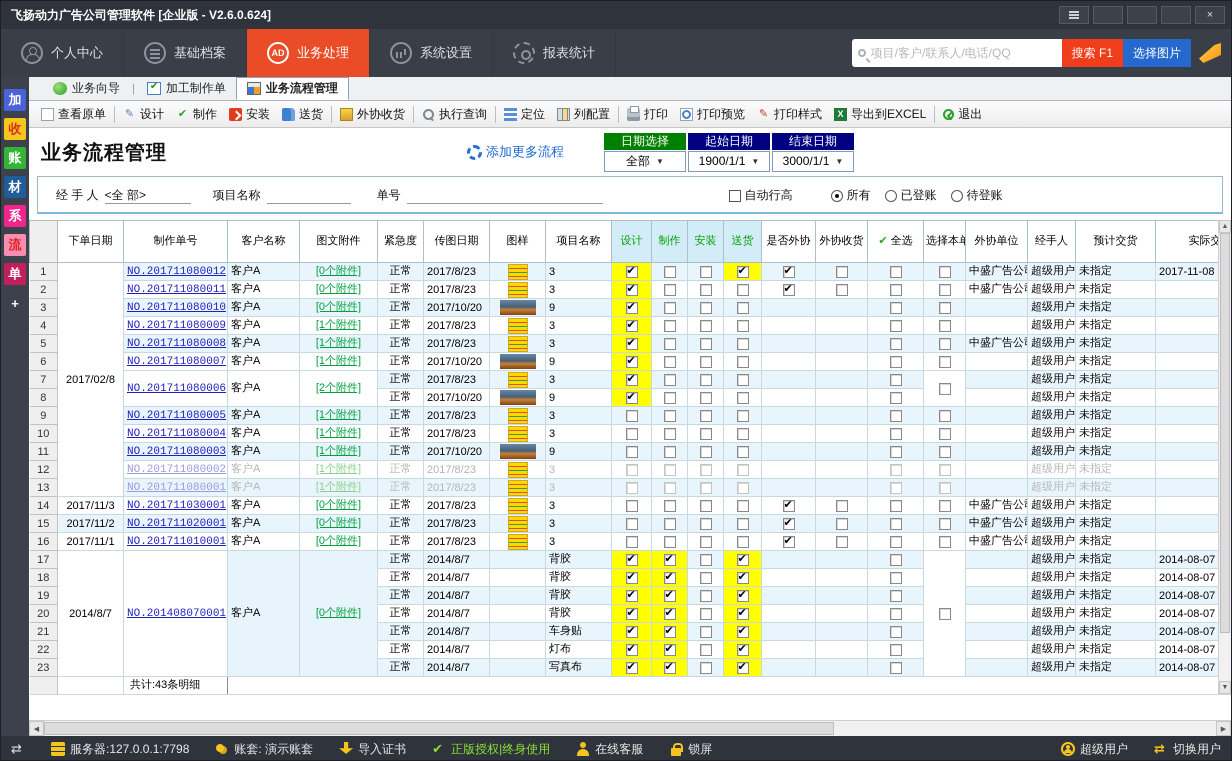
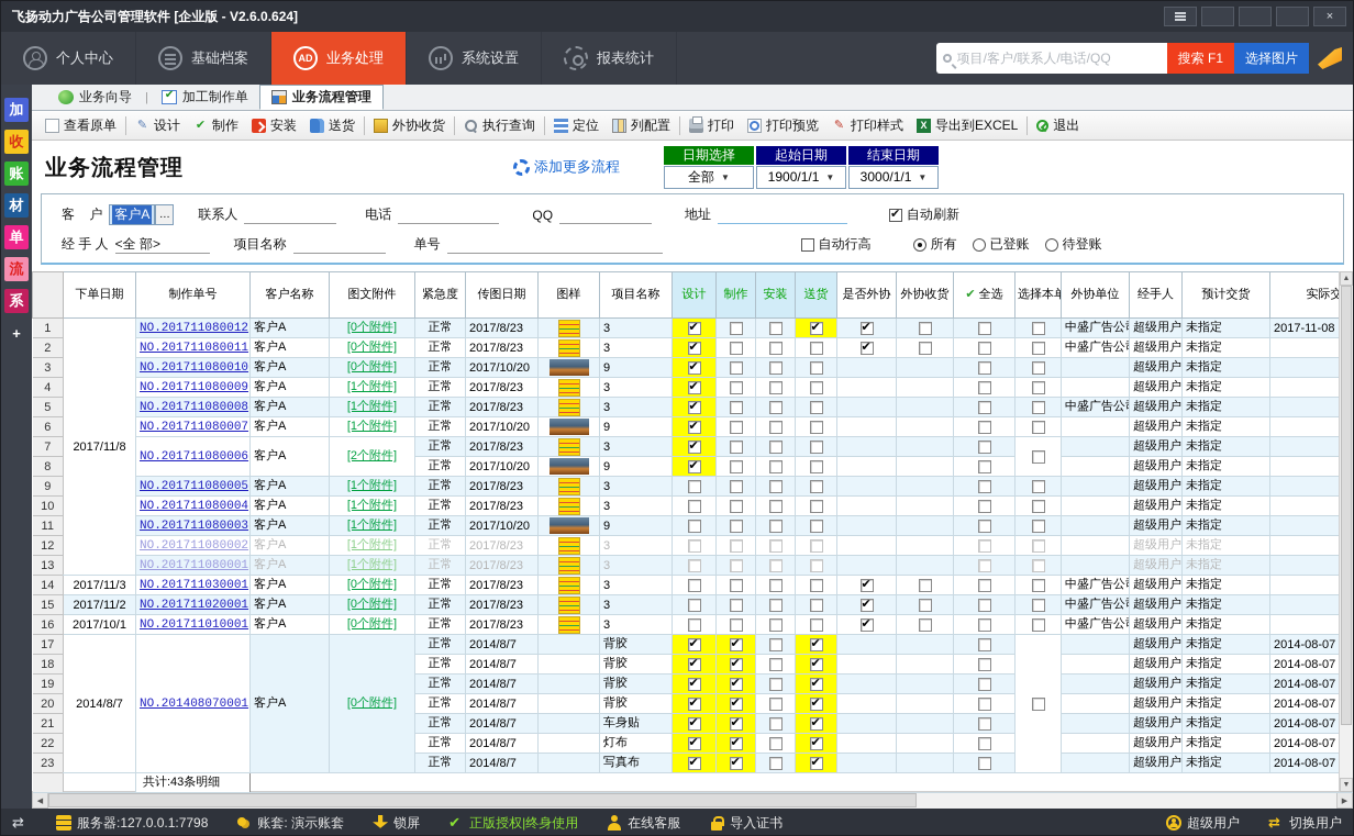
  飞扬动力广告公司管理软件 [企业版 - V2.6.0.624]
  ×
  个人中心
  基础档案
  AD
  业务处理
  系统设置
  报表统计
  项目/客户/联系人/电话/QQ
  搜索 F1
  选择图片
  加
  收
  账
  材
- 系
+ 单
  流
- 单
+ 系
  +
  业务向导
  |
  加工制作单
  业务流程管理
  查看原单
  设计
  制作
  安装
  送货
  外协收货
  执行查询
  定位
  列配置
  打印
  打印预览
  打印样式
  导出到EXCEL
  退出
  业务流程管理
  添加更多流程
  日期选择
  全部
  ▼
  起始日期
  1900/1/1
  ▼
  结束日期
  3000/1/1
  ▼
+ 客 户
+ 客户A
+ …
+ 联系人
+ 电话
+ QQ
+ 地址
+ 自动刷新
  经 手 人
  <全 部>
  项目名称
  单号
  自动行高
  所有
  已登账
  待登账
  	下单日期	制作单号	客户名称	图文附件	紧急度	传图日期	图样	项目名称	设计	制作	安装	送货	是否外协	外协收货	✔ 全选	选择本单	外协单位	经手人	预计交货	实际交
- 1	2017/02/8	NO.201711080012	客户A	[0个附件]	正常	2017/8/23		3									中盛广告公	超级用户	未指定	2017-11-08
+ 1	2017/11/8	NO.201711080012	客户A	[0个附件]	正常	2017/8/23		3									中盛广告公	超级用户	未指定	2017-11-08
  2	NO.201711080011	客户A	[0个附件]	正常	2017/8/23		3									中盛广告公	超级用户	未指定
  3	NO.201711080010	客户A	[0个附件]	正常	2017/10/20		9										超级用户	未指定
  4	NO.201711080009	客户A	[1个附件]	正常	2017/8/23		3										超级用户	未指定
  5	NO.201711080008	客户A	[1个附件]	正常	2017/8/23		3									中盛广告公	超级用户	未指定
  6	NO.201711080007	客户A	[1个附件]	正常	2017/10/20		9										超级用户	未指定
  7	NO.201711080006	客户A	[2个附件]	正常	2017/8/23		3										超级用户	未指定
  8	正常	2017/10/20		9									超级用户	未指定
  9	NO.201711080005	客户A	[1个附件]	正常	2017/8/23		3										超级用户	未指定
  10	NO.201711080004	客户A	[1个附件]	正常	2017/8/23		3										超级用户	未指定
  11	NO.201711080003	客户A	[1个附件]	正常	2017/10/20		9										超级用户	未指定
  12	NO.201711080002	客户A	[1个附件]	正常	2017/8/23		3										超级用户	未指定
  13	NO.201711080001	客户A	[1个附件]	正常	2017/8/23		3										超级用户	未指定
  14	2017/11/3	NO.201711030001	客户A	[0个附件]	正常	2017/8/23		3									中盛广告公	超级用户	未指定
  15	2017/11/2	NO.201711020001	客户A	[0个附件]	正常	2017/8/23		3									中盛广告公	超级用户	未指定
- 16	2017/11/1	NO.201711010001	客户A	[0个附件]	正常	2017/8/23		3									中盛广告公	超级用户	未指定
+ 16	2017/10/1	NO.201711010001	客户A	[0个附件]	正常	2017/8/23		3									中盛广告公	超级用户	未指定
  17	2014/8/7	NO.201408070001	客户A	[0个附件]	正常	2014/8/7		背胶										超级用户	未指定	2014-08-07
  18	正常	2014/8/7		背胶									超级用户	未指定	2014-08-07
  19	正常	2014/8/7		背胶									超级用户	未指定	2014-08-07
  20	正常	2014/8/7		背胶									超级用户	未指定	2014-08-07
  21	正常	2014/8/7		车身贴									超级用户	未指定	2014-08-07
  22	正常	2014/8/7		灯布									超级用户	未指定	2014-08-07
  23	正常	2014/8/7		写真布									超级用户	未指定	2014-08-07
  		共计:43条明细
  服务器:127.0.0.1:7798
  账套: 演示账套
- 导入证书
+ 锁屏
  正版授权|终身使用
  在线客服
- 锁屏
+ 导入证书
  超级用户
  切换用户
